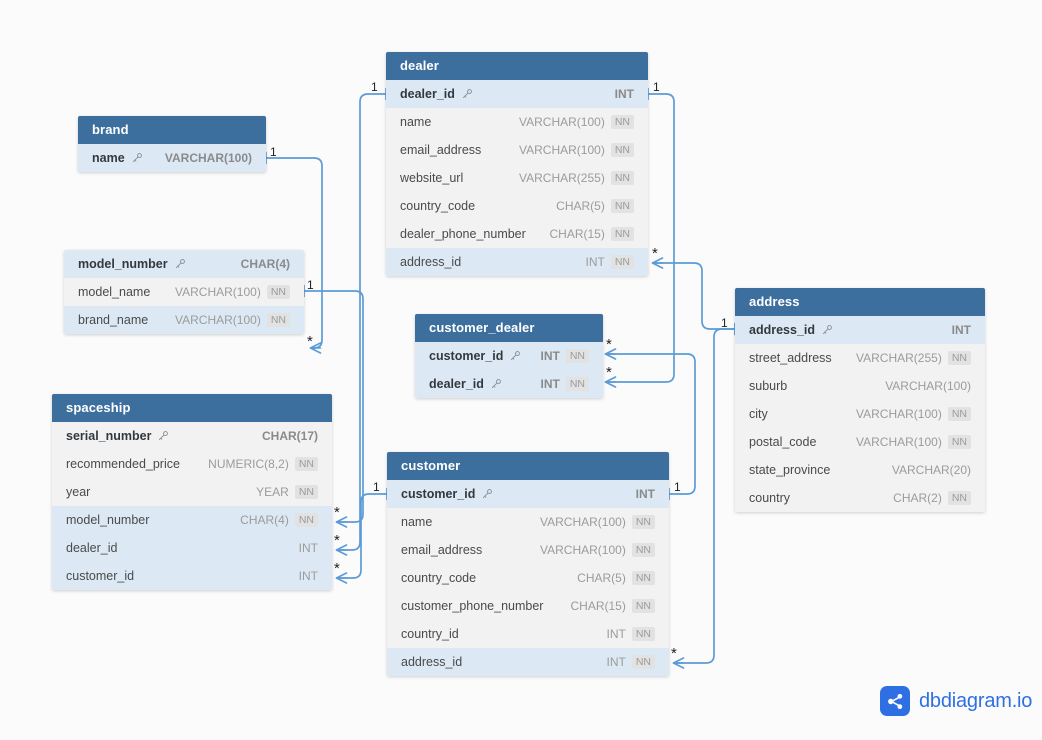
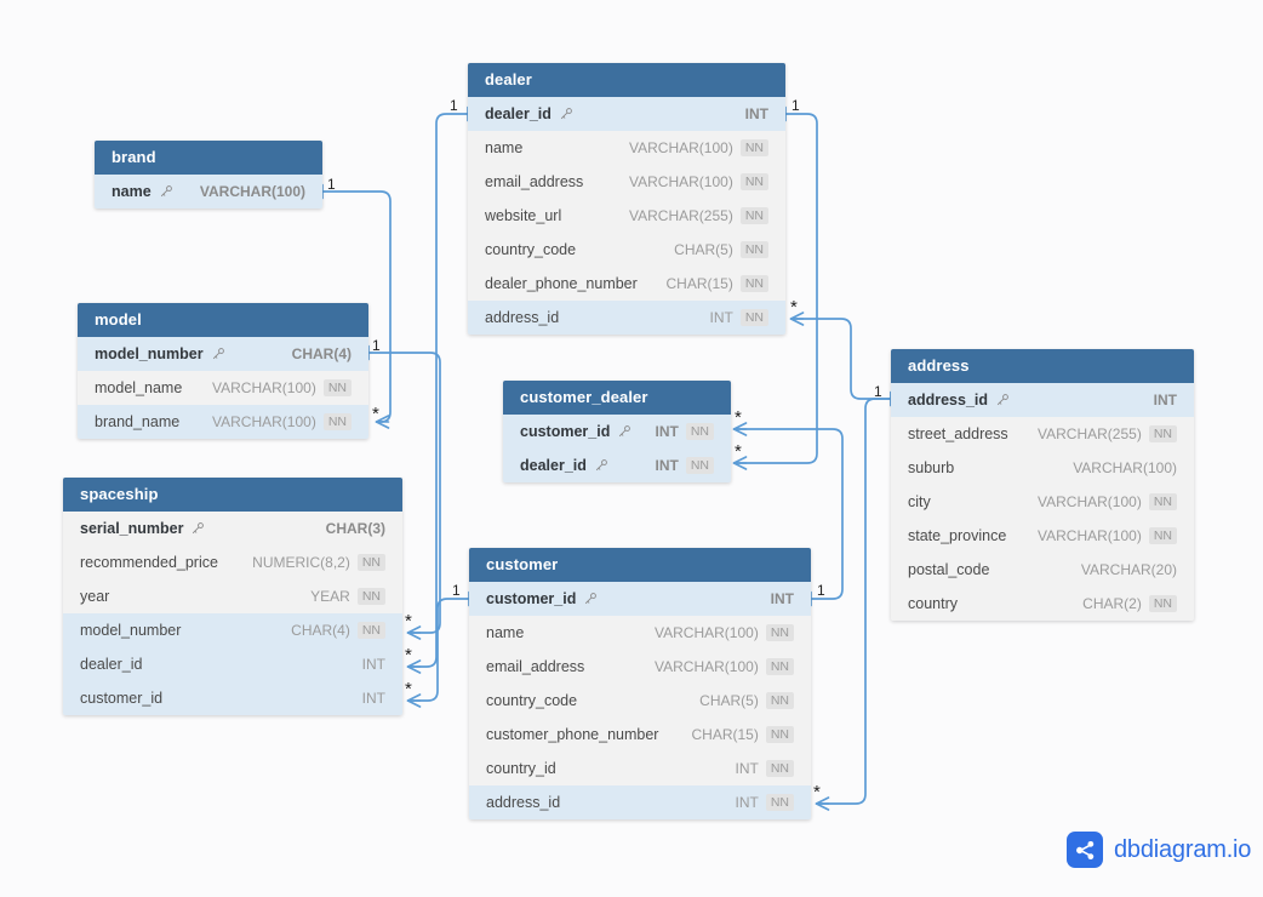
  brand
  name
  VARCHAR(100)
+ model
  model_number
  CHAR(4)
  model_name
  VARCHAR(100)
  NN
  brand_name
  VARCHAR(100)
  NN
  spaceship
  serial_number
- CHAR(17)
+ CHAR(3)
  recommended_price
  NUMERIC(8,2)
  NN
  year
  YEAR
  NN
  model_number
  CHAR(4)
  NN
  dealer_id
  INT
  customer_id
  INT
  dealer
  dealer_id
  INT
  name
  VARCHAR(100)
  NN
  email_address
  VARCHAR(100)
  NN
  website_url
  VARCHAR(255)
  NN
  country_code
  CHAR(5)
  NN
  dealer_phone_number
  CHAR(15)
  NN
  address_id
  INT
  NN
  customer_dealer
  customer_id
  INT
  NN
  dealer_id
  INT
  NN
  customer
  customer_id
  INT
  name
  VARCHAR(100)
  NN
  email_address
  VARCHAR(100)
  NN
  country_code
  CHAR(5)
  NN
  customer_phone_number
  CHAR(15)
  NN
  country_id
  INT
  NN
  address_id
  INT
  NN
  address
  address_id
  INT
  street_address
  VARCHAR(255)
  NN
  suburb
  VARCHAR(100)
  city
  VARCHAR(100)
  NN
- postal_code
+ state_province
  VARCHAR(100)
  NN
- state_province
+ postal_code
  VARCHAR(20)
  country
  CHAR(2)
  NN
  1
  1
  1
  1
  *
  *
  1
  *
  *
  *
  *
  *
  1
  1
  *
  dbdiagram.io
